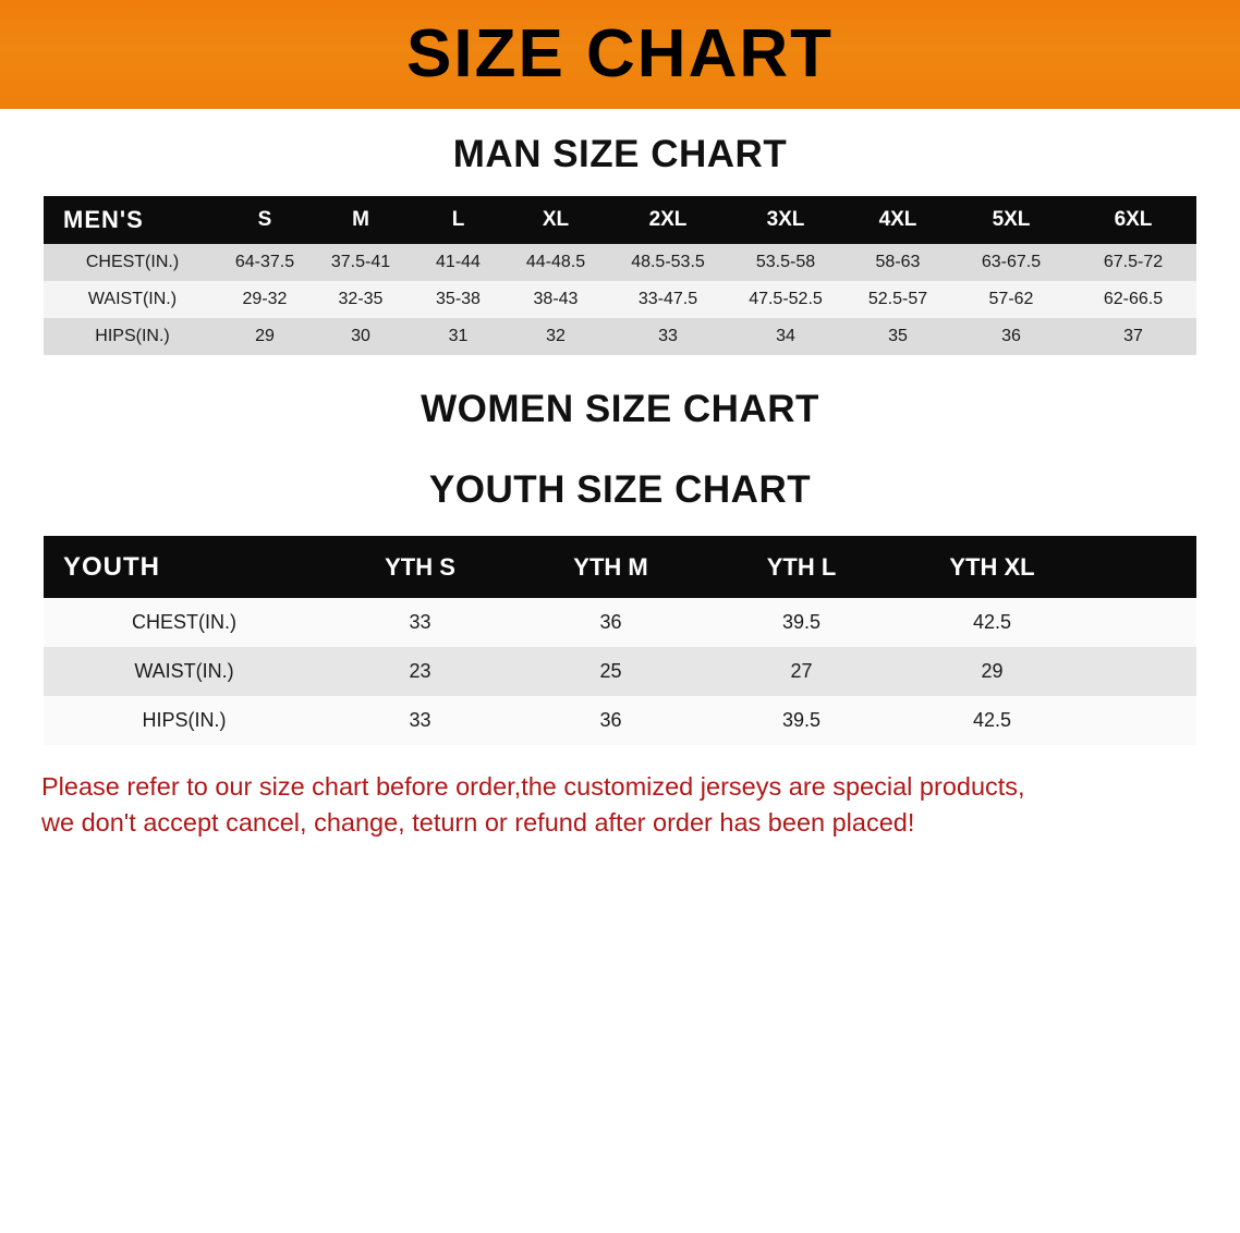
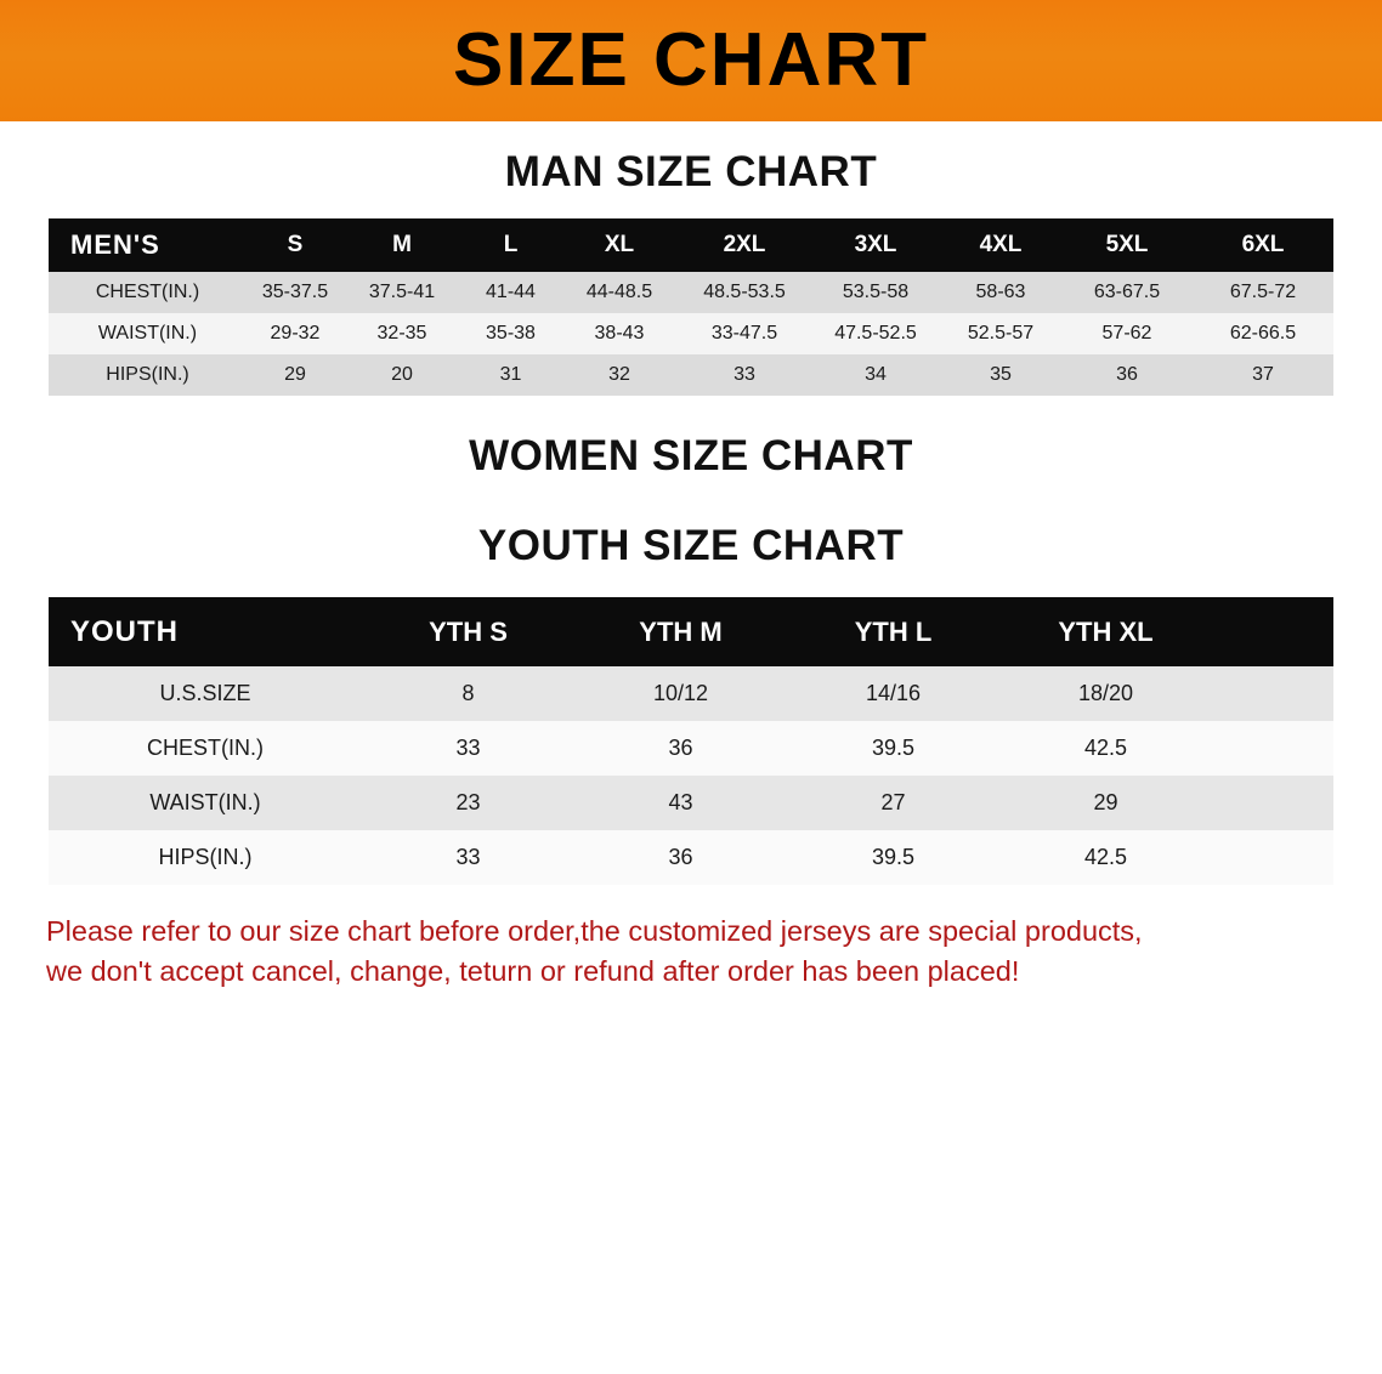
  SIZE CHART
  MAN SIZE CHART
  MEN'S	S	M	L	XL	2XL	3XL	4XL	5XL	6XL
- CHEST(IN.)	64-37.5	37.5-41	41-44	44-48.5	48.5-53.5	53.5-58	58-63	63-67.5	67.5-72
+ CHEST(IN.)	35-37.5	37.5-41	41-44	44-48.5	48.5-53.5	53.5-58	58-63	63-67.5	67.5-72
  WAIST(IN.)	29-32	32-35	35-38	38-43	33-47.5	47.5-52.5	52.5-57	57-62	62-66.5
- HIPS(IN.)	29	30	31	32	33	34	35	36	37
+ HIPS(IN.)	29	20	31	32	33	34	35	36	37
  WOMEN SIZE CHART
  YOUTH SIZE CHART
  YOUTH	YTH S	YTH M	YTH L	YTH XL
+ U.S.SIZE	8	10/12	14/16	18/20
  CHEST(IN.)	33	36	39.5	42.5
- WAIST(IN.)	23	25	27	29
+ WAIST(IN.)	23	43	27	29
  HIPS(IN.)	33	36	39.5	42.5
  Please refer to our size chart before order,the customized jerseys are special products,
  we don't accept cancel, change, teturn or refund after order has been placed!
